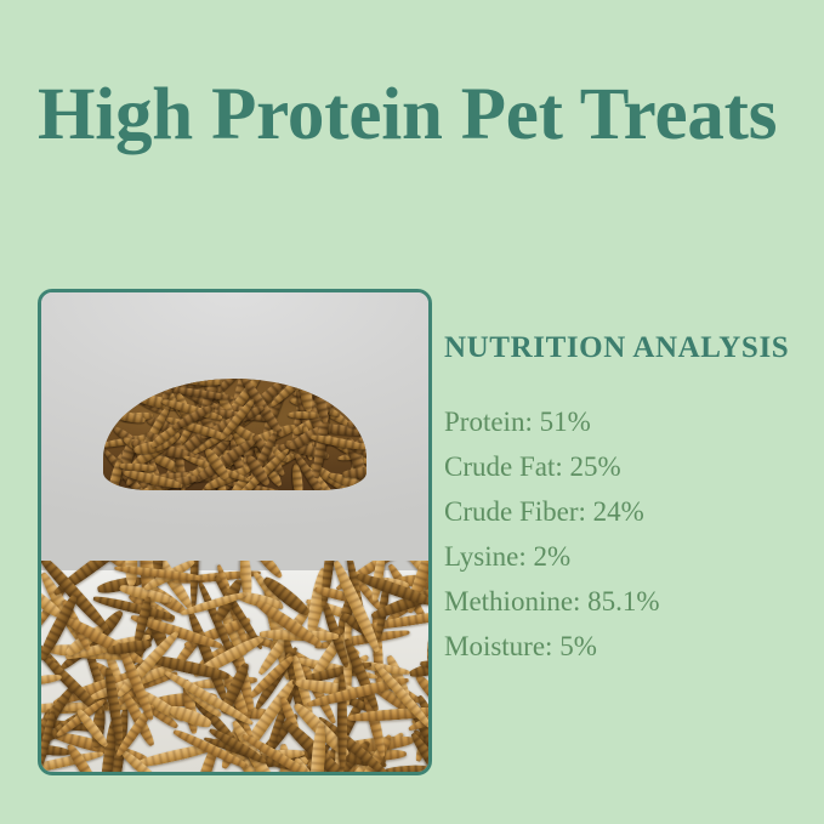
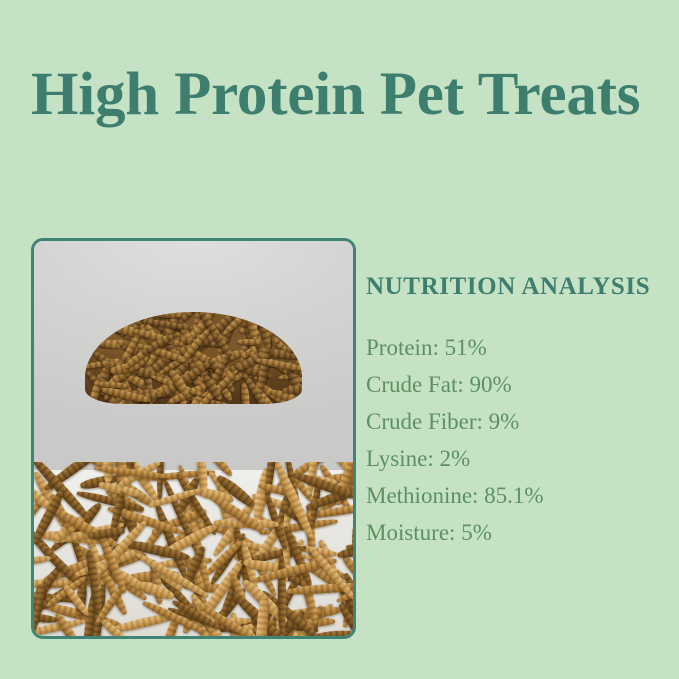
  High Protein Pet Treats
  NUTRITION ANALYSIS
  Protein: 51%
- Crude Fat: 25%
+ Crude Fat: 90%
- Crude Fiber: 24%
+ Crude Fiber: 9%
  Lysine: 2%
  Methionine: 85.1%
  Moisture: 5%
